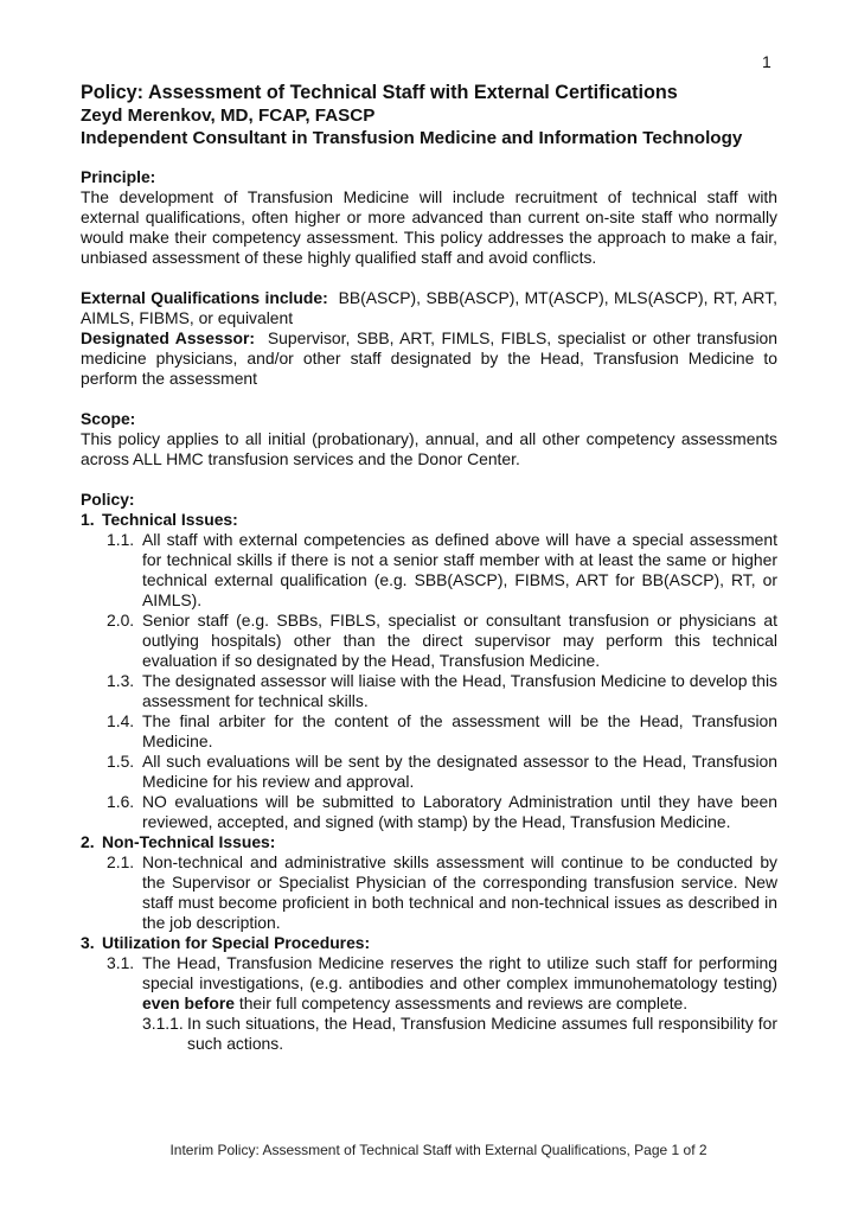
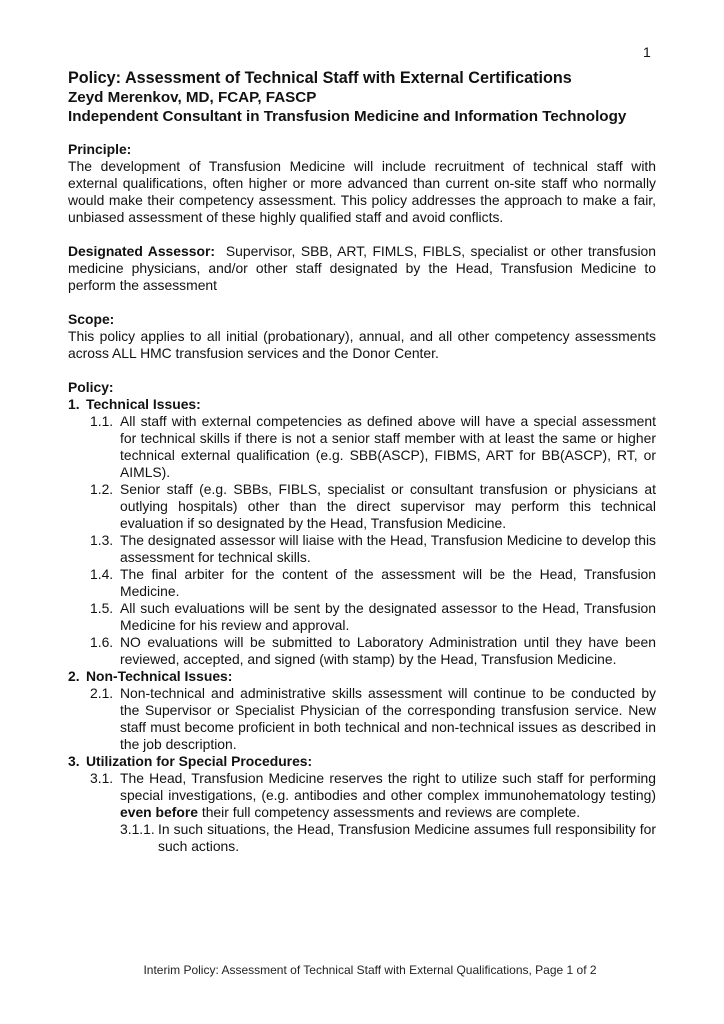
  1
  Policy: Assessment of Technical Staff with External Certifications
  Zeyd Merenkov, MD, FCAP, FASCP
  Independent Consultant in Transfusion Medicine and Information Technology
  Principle:
  The development of Transfusion Medicine will include recruitment of technical staff with external qualifications, often higher or more advanced than current on-site staff who normally would make their competency assessment. This policy addresses the approach to make a fair, unbiased assessment of these highly qualified staff and avoid conflicts.
- External Qualifications include: BB(ASCP), SBB(ASCP), MT(ASCP), MLS(ASCP), RT, ART, AIMLS, FIBMS, or equivalent
  Designated Assessor: Supervisor, SBB, ART, FIMLS, FIBLS, specialist or other transfusion medicine physicians, and/or other staff designated by the Head, Transfusion Medicine to perform the assessment
  Scope:
  This policy applies to all initial (probationary), annual, and all other competency assessments across ALL HMC transfusion services and the Donor Center.
  Policy:
  1.
  Technical Issues:
  1.1.
  All staff with external competencies as defined above will have a special assessment for technical skills if there is not a senior staff member with at least the same or higher technical external qualification (e.g. SBB(ASCP), FIBMS, ART for BB(ASCP), RT, or AIMLS).
- 2.0.
+ 1.2.
  Senior staff (e.g. SBBs, FIBLS, specialist or consultant transfusion or physicians at outlying hospitals) other than the direct supervisor may perform this technical evaluation if so designated by the Head, Transfusion Medicine.
  1.3.
  The designated assessor will liaise with the Head, Transfusion Medicine to develop this assessment for technical skills.
  1.4.
  The final arbiter for the content of the assessment will be the Head, Transfusion Medicine.
  1.5.
  All such evaluations will be sent by the designated assessor to the Head, Transfusion Medicine for his review and approval.
  1.6.
  NO evaluations will be submitted to Laboratory Administration until they have been reviewed, accepted, and signed (with stamp) by the Head, Transfusion Medicine.
  2.
  Non-Technical Issues:
  2.1.
  Non-technical and administrative skills assessment will continue to be conducted by the Supervisor or Specialist Physician of the corresponding transfusion service. New staff must become proficient in both technical and non-technical issues as described in the job description.
  3.
  Utilization for Special Procedures:
  3.1.
  The Head, Transfusion Medicine reserves the right to utilize such staff for performing special investigations, (e.g. antibodies and other complex immunohematology testing) even before their full competency assessments and reviews are complete.
  3.1.1.
  In such situations, the Head, Transfusion Medicine assumes full responsibility for such actions.
  Interim Policy: Assessment of Technical Staff with External Qualifications, Page 1 of 2
